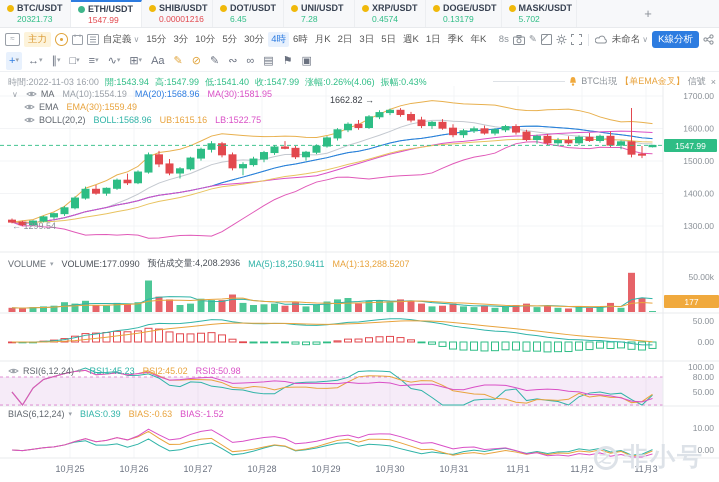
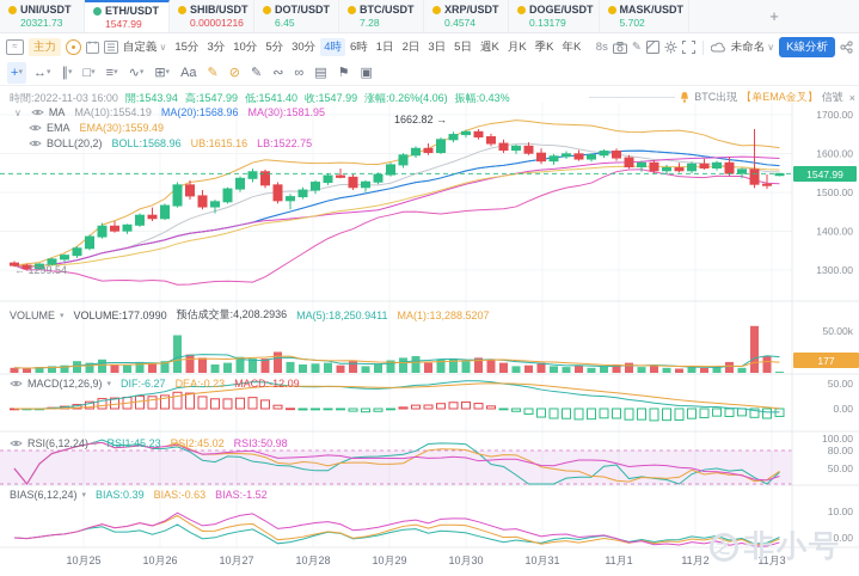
- BTC/USDT
+ UNI/USDT
  20321.73
  ETH/USDT
  1547.99
  SHIB/USDT
  0.00001216
  DOT/USDT
  6.45
- UNI/USDT
+ BTC/USDT
  7.28
  XRP/USDT
  0.4574
  DOGE/USDT
  0.13179
  MASK/USDT
  5.702
  +
  ≈
  主力
  自定義
  ∨
  15分
  3分
  10分
  5分
  30分
  4時
  6時
- 月K
+ 1日
  2日
  3日
  5日
  週K
- 1日
+ 月K
  季K
  年K
  8s
  ✎
  未命名
  ∨
  K線分析
  +
  ↔
  ∥
  □
  ≡
  ∿
  ⊞
  Aa
  ✎
  ⊘
  ✎
  ∾
  ∞
  ▤
  ⚑
  ▣
  1700.00
  1600.00
  1500.00
  1400.00
  1300.00
  50.00k
  50.00
  0.00
  100.00
  80.00
  50.00
  10.00
  0.00
  10月25
  10月26
  10月27
  10月28
  10月29
  10月30
  10月31
  11月1
  11月2
  11月3
  時間:2022-11-03 16:00
  開:1543.94
  高:1547.99
  低:1541.40
  收:1547.99
  涨幅:0.26%(4.06)
  振幅:0.43%
  BTC出現
  【单EMA金叉】
  信號
  ×
  ∨
  MA
  MA(10):1554.19
  MA(20):1568.96
  MA(30):1581.95
  EMA
  EMA(30):1559.49
  BOLL(20,2)
  BOLL:1568.96
  UB:1615.16
  LB:1522.75
  1662.82 →
  ← 1299.54
  1547.99
  177
  VOLUME
  VOLUME:177.0990
  预估成交量:4,208.2936
  MA(5):18,250.9411
  MA(1):13,288.5207
+ MACD(12,26,9)
+ DIF:-6.27
+ DEA:-0.23
+ MACD:-12.09
  RSI(6,12,24)
  RSI1:45.23
  RSI2:45.02
  RSI3:50.98
  BIAS(6,12,24)
  BIAS:0.39
  BIAS:-0.63
  BIAS:-1.52
  之
  非小号
